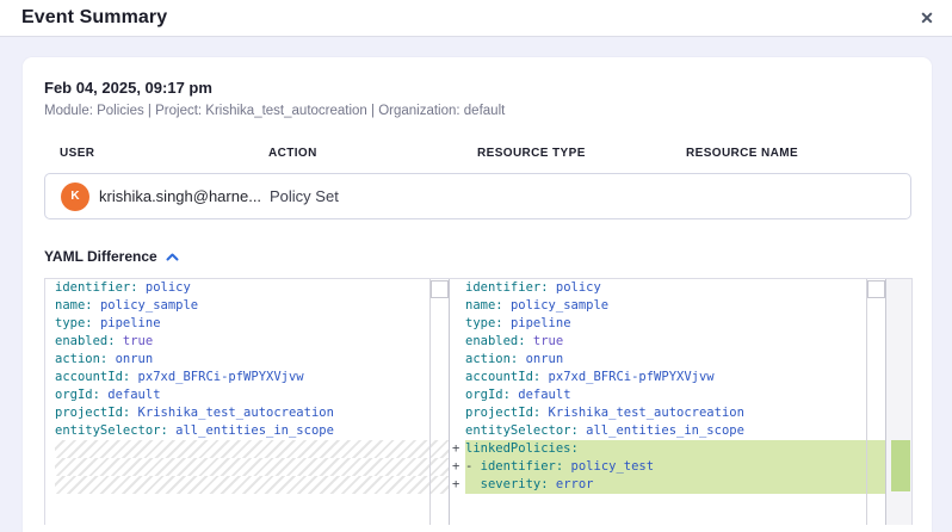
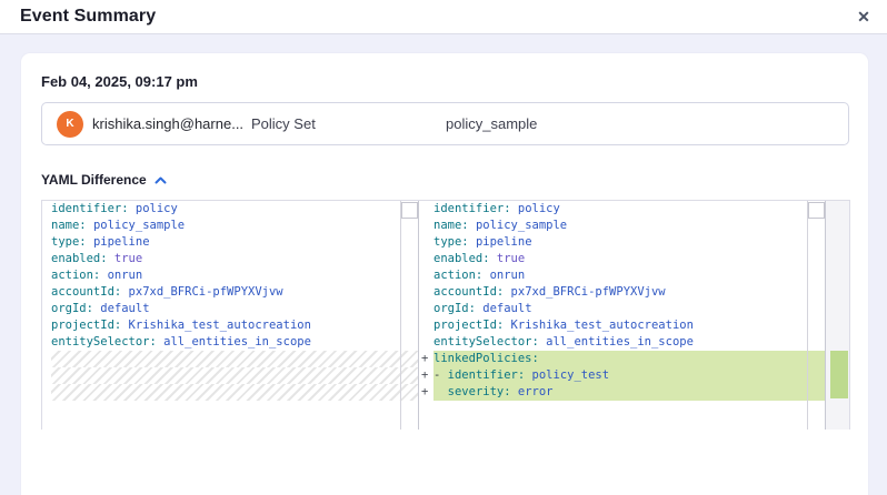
  Event Summary
  ✕
  Feb 04, 2025, 09:17 pm
- Module: Policies | Project: Krishika_test_autocreation | Organization: default
- USER
- ACTION
- RESOURCE TYPE
- RESOURCE NAME
  K
  krishika.singh@harne...
  Policy Set
+ policy_sample
  YAML Difference
  identifier: policy
  name: policy_sample
  type: pipeline
  enabled: true
  action: onrun
  accountId: px7xd_BFRCi-pfWPYXVjvw
  orgId: default
  projectId: Krishika_test_autocreation
  entitySelector: all_entities_in_scope
  identifier: policy
  name: policy_sample
  type: pipeline
  enabled: true
  action: onrun
  accountId: px7xd_BFRCi-pfWPYXVjvw
  orgId: default
  projectId: Krishika_test_autocreation
  entitySelector: all_entities_in_scope
  +
  linkedPolicies:
  +
  - identifier: policy_test
  +
  severity: error
